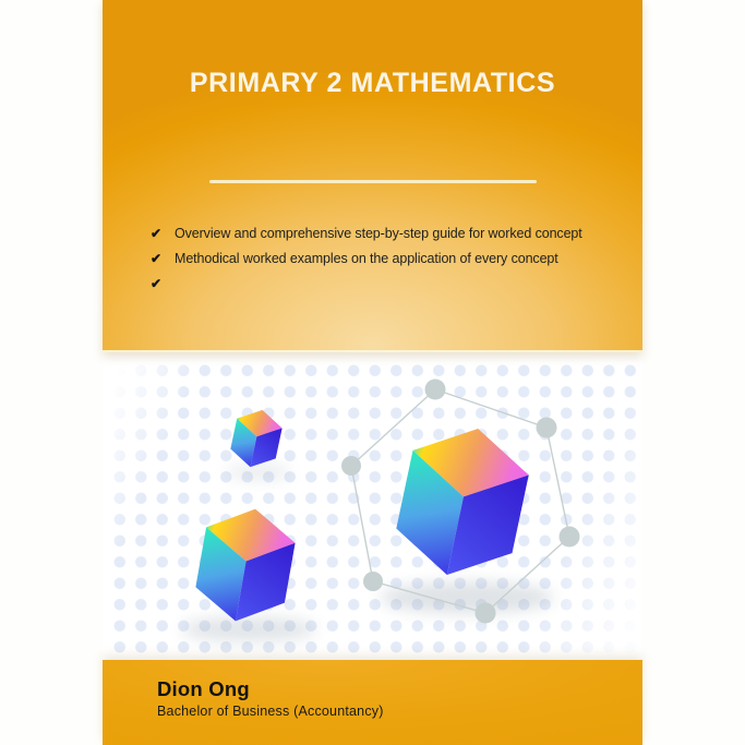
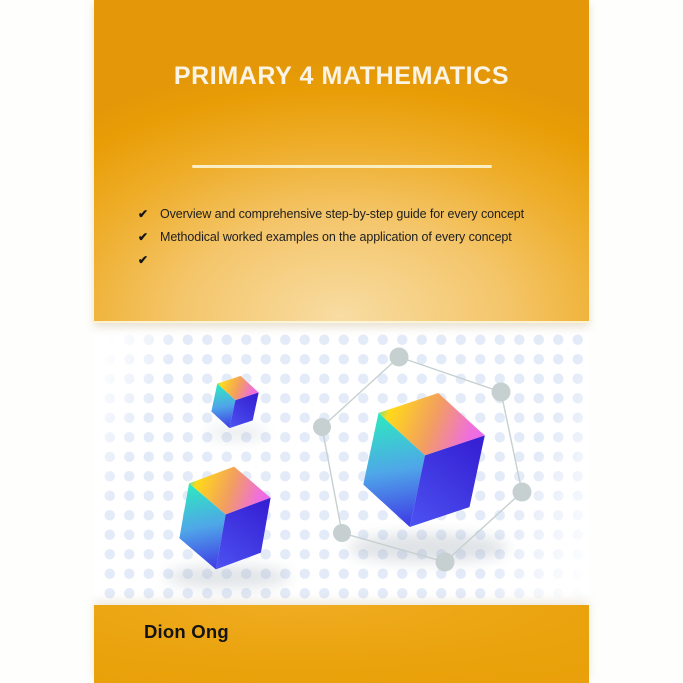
- PRIMARY 2 MATHEMATICS
+ PRIMARY 4 MATHEMATICS
  ✔
- Overview and comprehensive step-by-step guide for worked concept
+ Overview and comprehensive step-by-step guide for every concept
  ✔
  Methodical worked examples on the application of every concept
  ✔
  Dion Ong
- Bachelor of Business (Accountancy)
